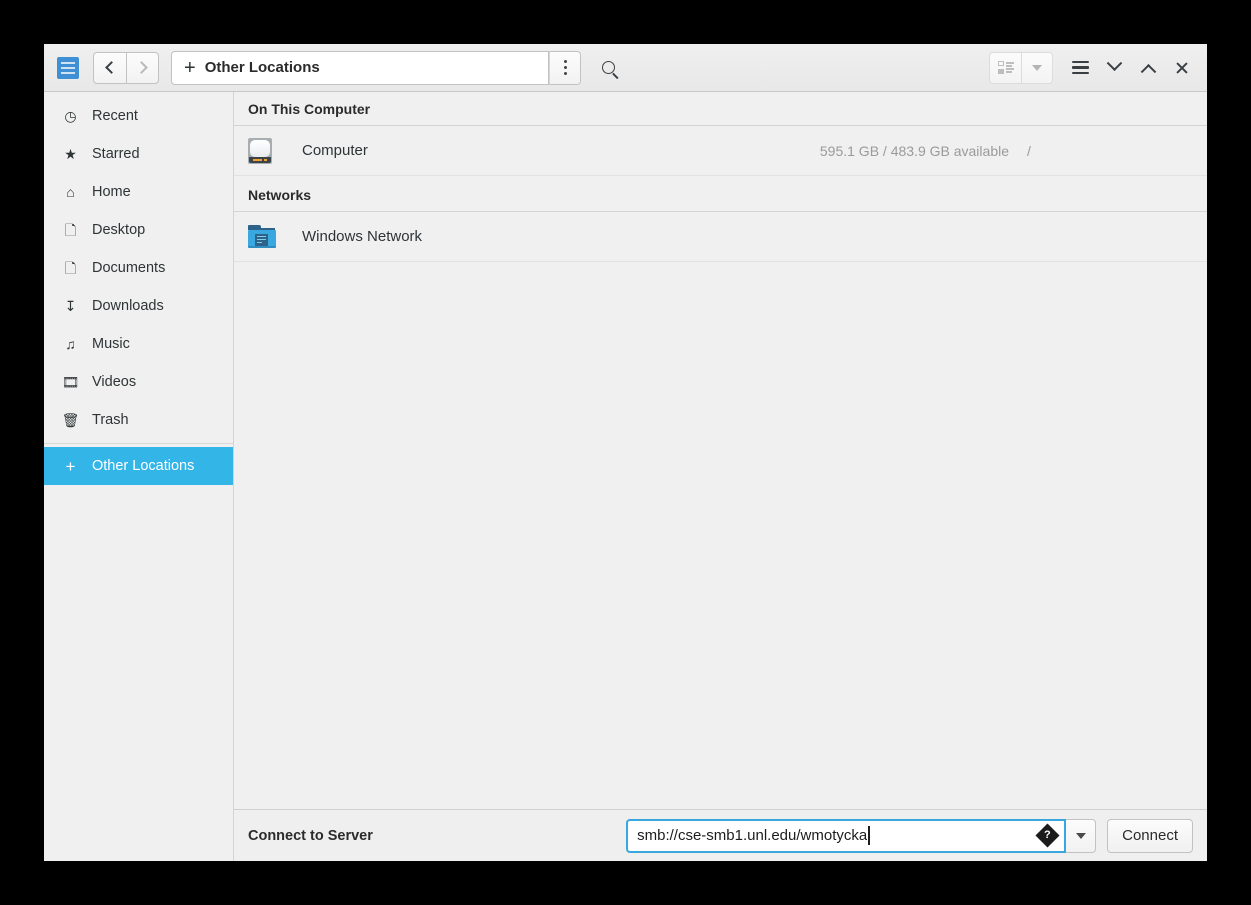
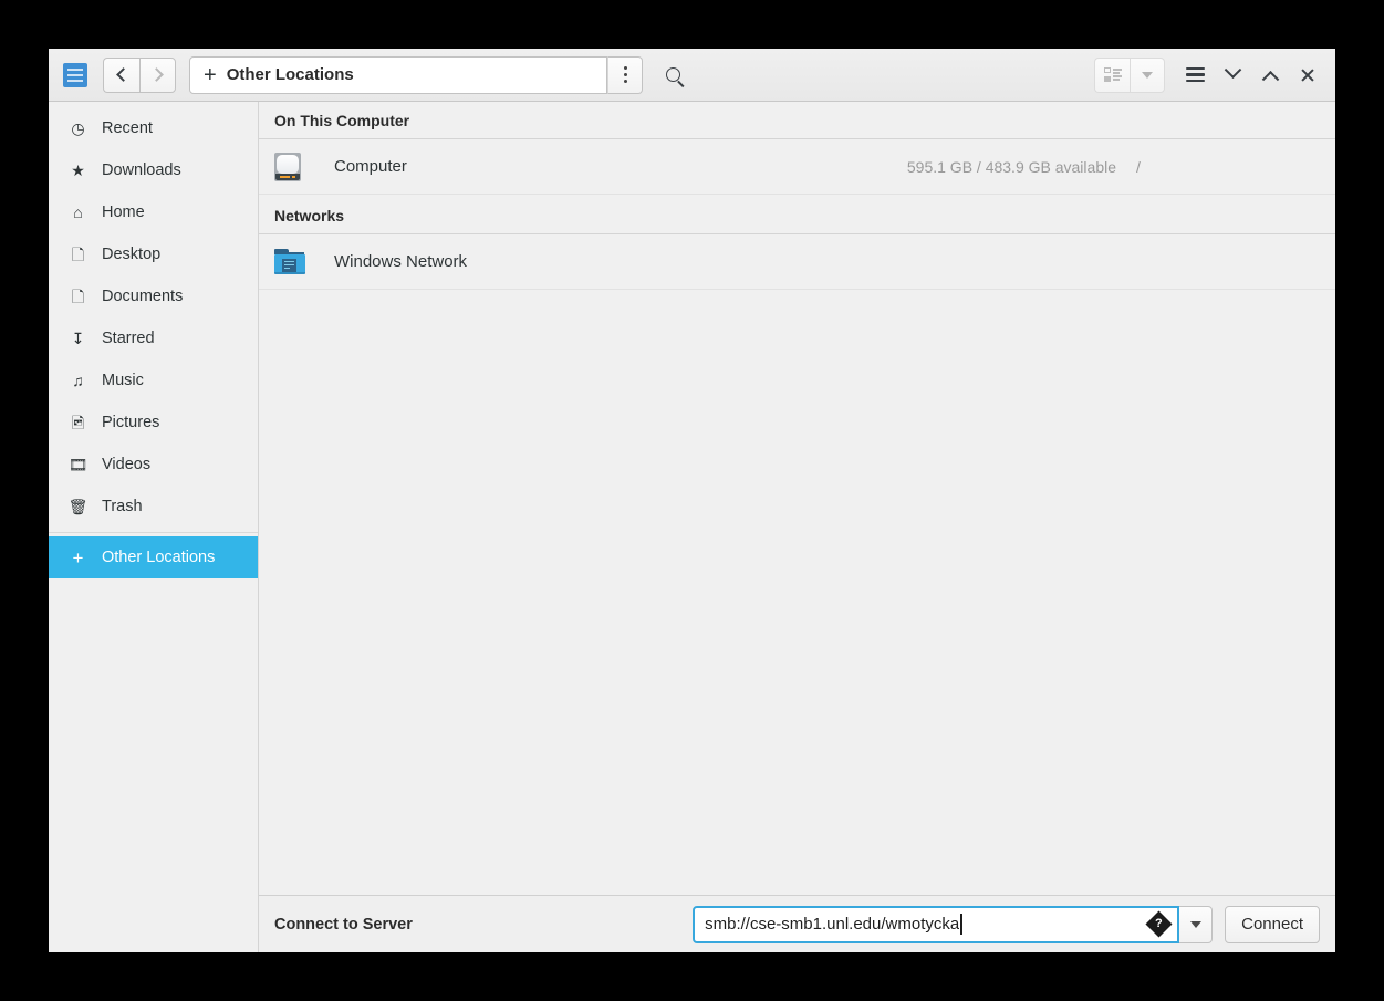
  +
  Other Locations
  ◷
  Recent
  ★
- Starred
+ Downloads
  ⌂
  Home
  🗋
  Desktop
  🗋
  Documents
  ↧
- Downloads
+ Starred
  ♫
  Music
+ 🖻
+ Pictures
  🎞
  Videos
  🗑
  Trash
  +
  Other Locations
  On This Computer
  Computer
  595.1 GB / 483.9 GB available
  /
  Networks
  Windows Network
  Connect to Server
  smb://cse-smb1.unl.edu/wmotycka
  Connect
